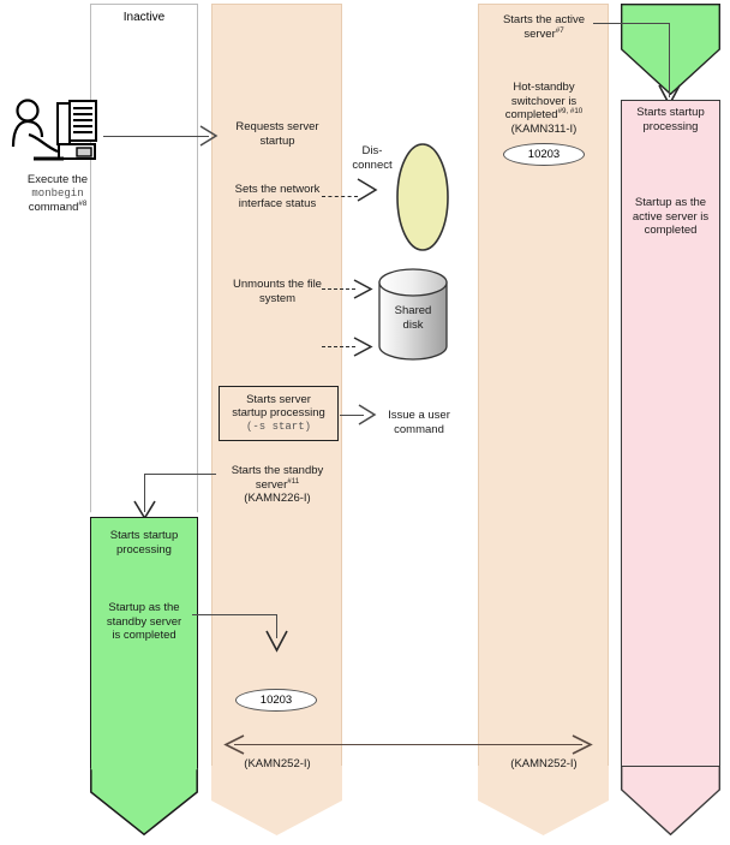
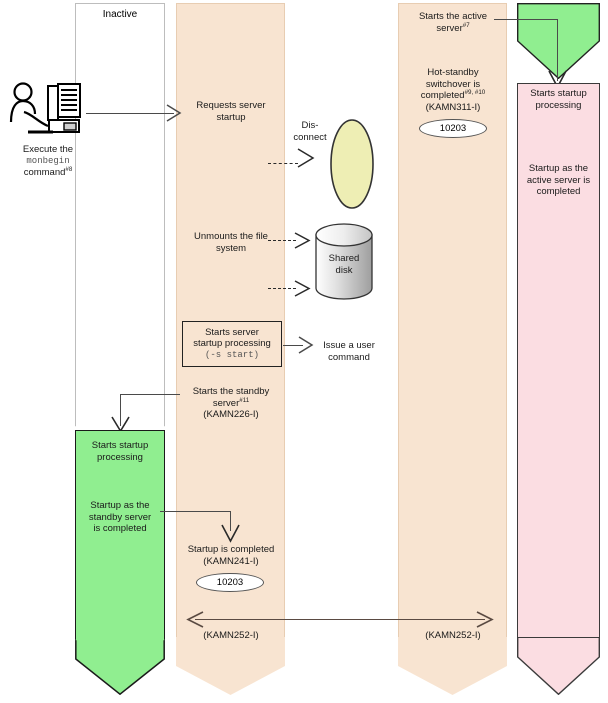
  Inactive
  Execute the
  monbegin
  command
  Requests server
  startup
- Sets the network
- interface status
  Unmounts the file
  system
  Dis-
  connect
  Shared
  disk
  Starts server
  startup processing
  (-s start)
  Issue a user
  command
  Starts the standby
  (KAMN226-I)
  Starts startup
  processing
  Startup as the
  standby server
  is completed
+ Startup is completed
+ (KAMN241-I)
  10203
  Starts the active
  server
  Hot-standby
  switchover is
  (KAMN311-I)
  10203
  Starts startup
  processing
  Startup as the
  active server is
  completed
  (KAMN252-I)
  (KAMN252-I)
